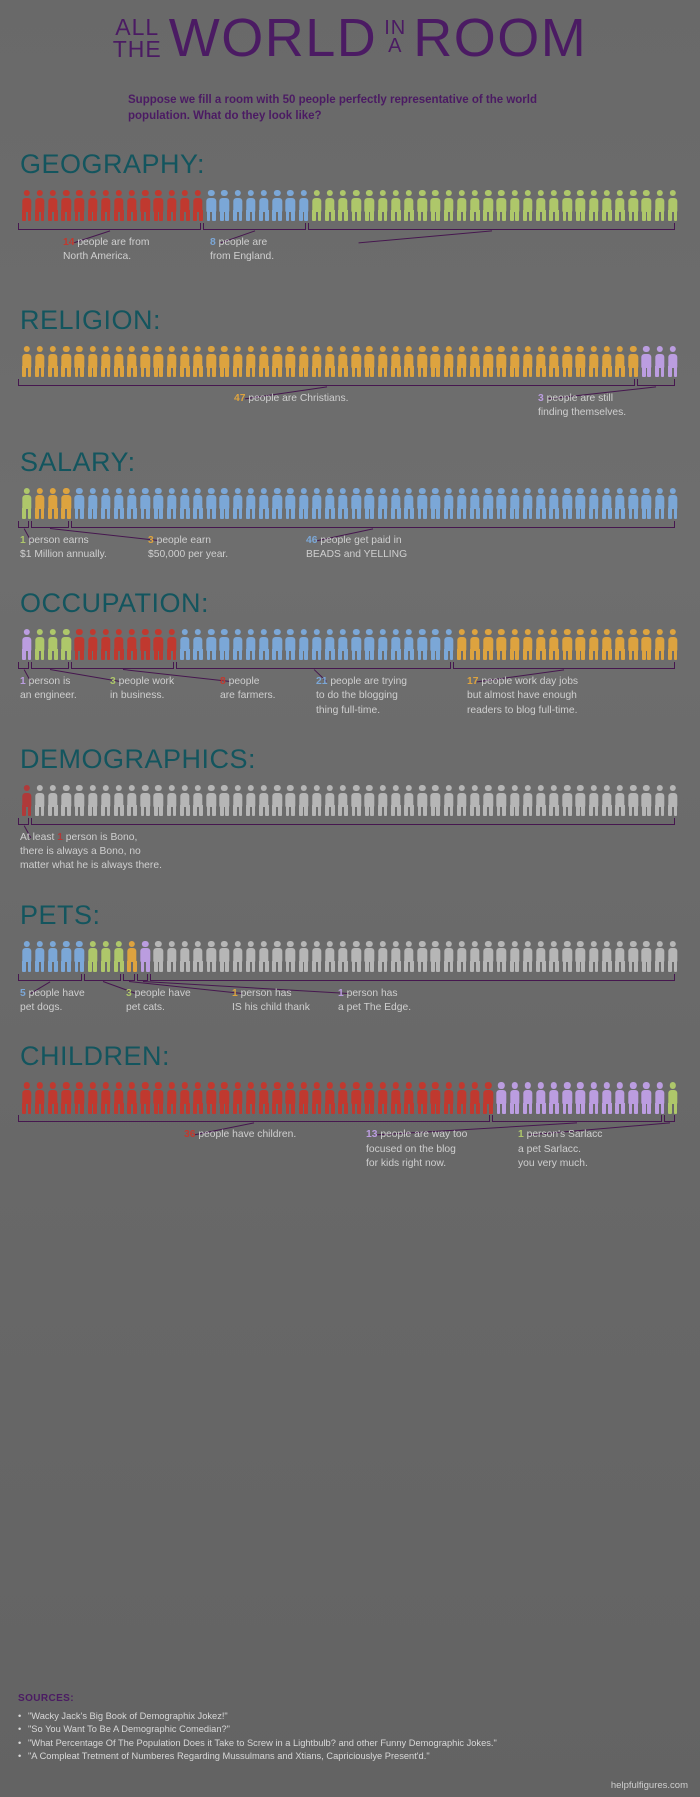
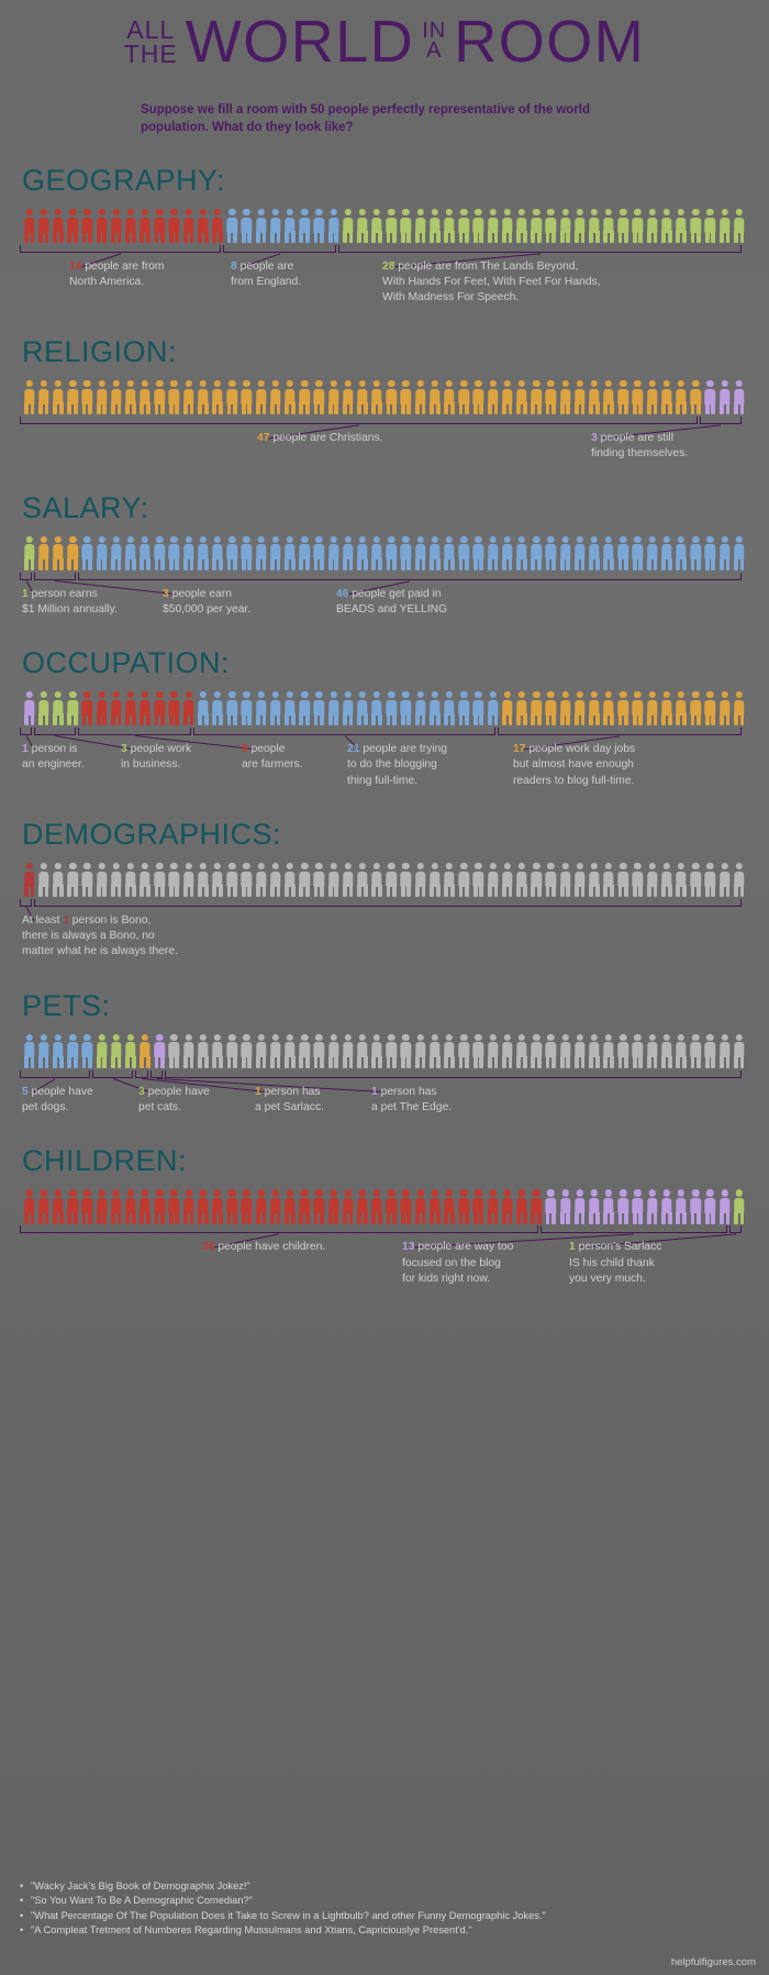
  ALL
  THE
  WORLD
  IN
  A
  ROOM
  Suppose we fill a room with 50 people perfectly representative of the world population. What do they look like?
  GEOGRAPHY:
  14 people are from
  North America.
  8 people are
  from England.
+ 28 people are from The Lands Beyond,
+ With Hands For Feet, With Feet For Hands,
+ With Madness For Speech.
  RELIGION:
  47 people are Christians.
  3 people are still
  finding themselves.
  SALARY:
  1 person earns
  $1 Million annually.
  3 people earn
  $50,000 per year.
  46 people get paid in
  BEADS and YELLING
  OCCUPATION:
  1 person is
  an engineer.
  3 people work
  in business.
  8 people
  are farmers.
  21 people are trying
  to do the blogging
  thing full-time.
  17 people work day jobs
  but almost have enough
  readers to blog full-time.
  DEMOGRAPHICS:
  At least 1 person is Bono,
  there is always a Bono, no
  matter what he is always there.
  PETS:
  5 people have
  pet dogs.
  3 people have
  pet cats.
  1 person has
- IS his child thank
+ a pet Sarlacc.
  1 person has
  a pet The Edge.
  CHILDREN:
  36 people have children.
  13 people are way too
  focused on the blog
  for kids right now.
  1 person's Sarlacc
- a pet Sarlacc.
+ IS his child thank
  you very much.
- SOURCES:
  "Wacky Jack's Big Book of Demographix Jokez!"
  "So You Want To Be A Demographic Comedian?"
  "What Percentage Of The Population Does it Take to Screw in a Lightbulb? and other Funny Demographic Jokes."
  "A Compleat Tretment of Numberes Regarding Mussulmans and Xtians, Capriciouslye Present'd."
  helpfulfigures.com
